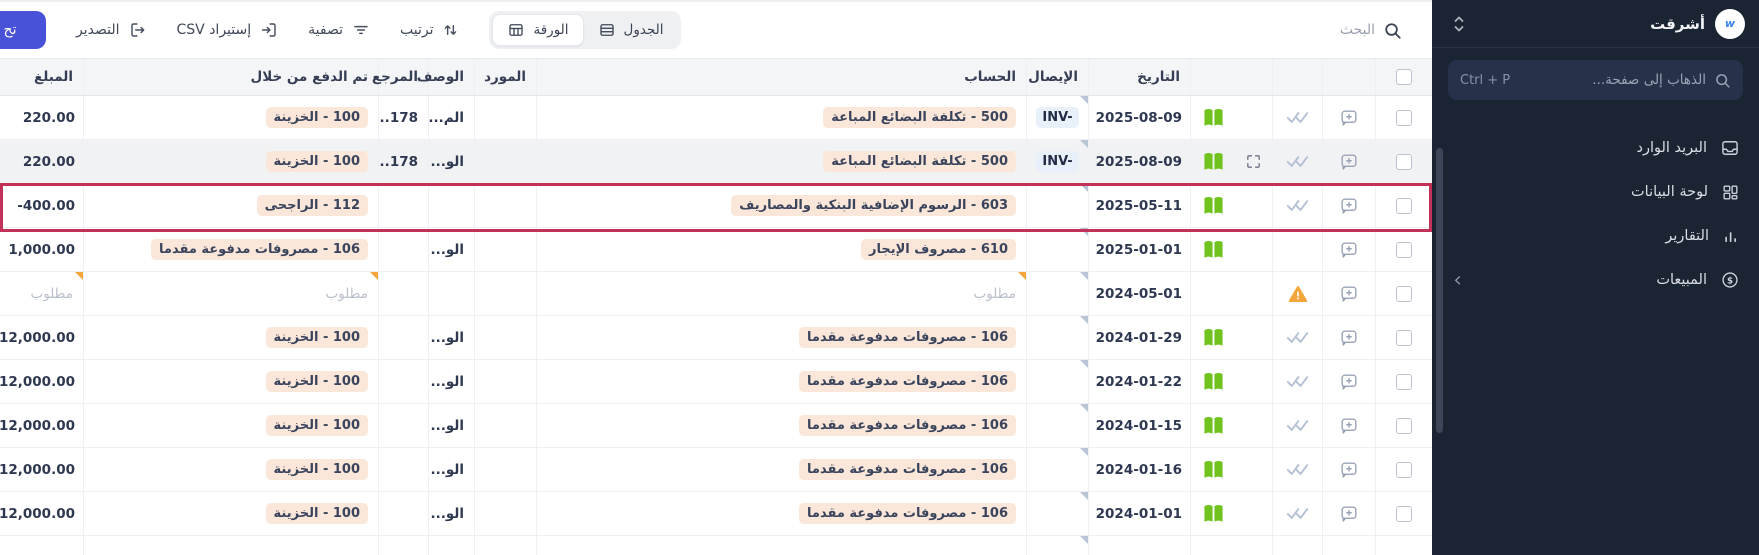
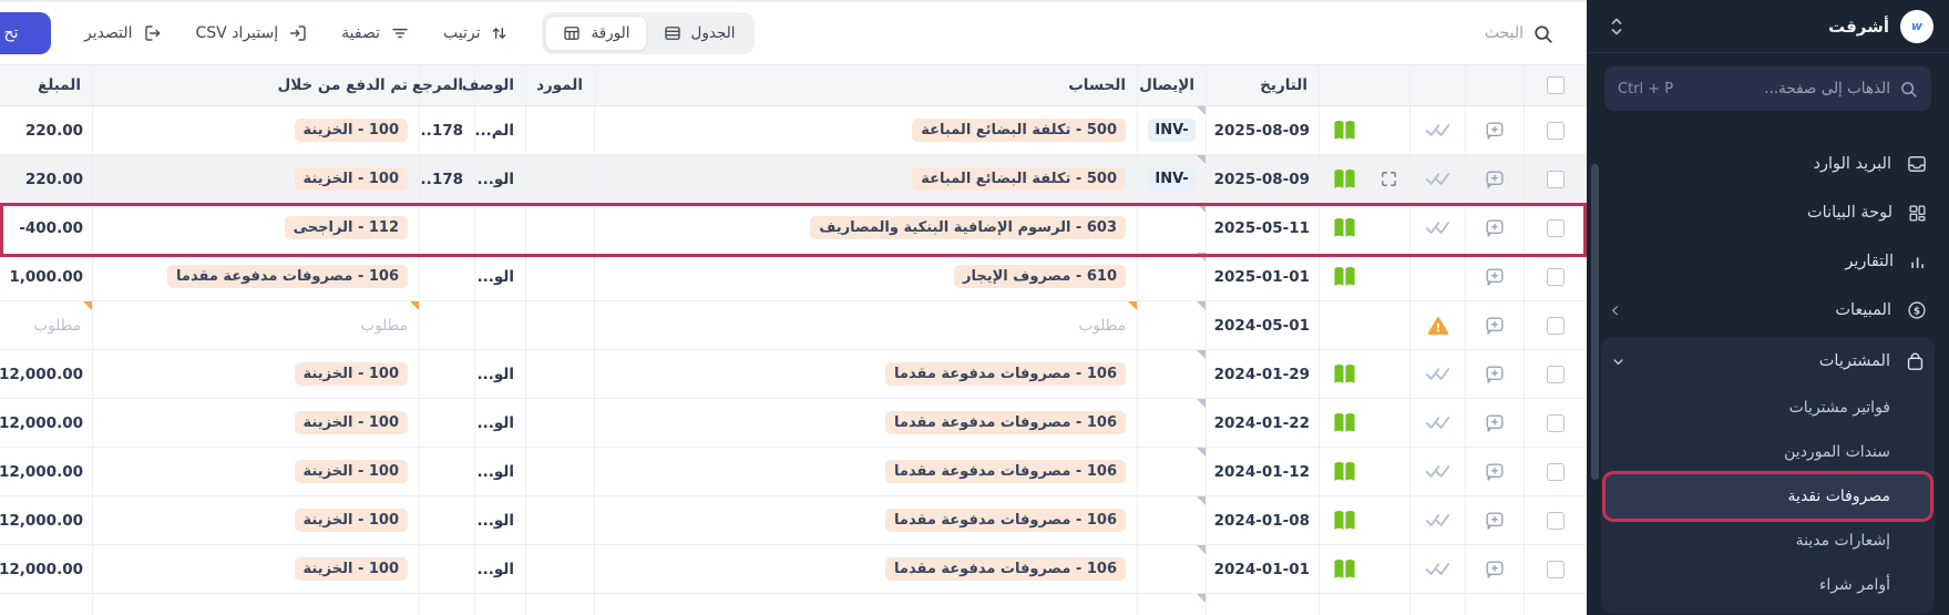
  w
  أشرقت
  Ctrl + P
  البريد الوارد
  لوحة البيانات
  التقارير
  $
  المبيعات
+ المشتريات
+ فواتير مشتريات
+ سندات الموردين
+ مصروفات نقدية
+ إشعارات مدينة
+ أوامر شراء
  الجدول
  الورقة
  ترتيب
  تصفية
  إستيراد CSV
  التصدير
  تح
  التاريخ
  الإيصال
  الحساب
  المورد
  الوصف
  المرجع
  تم الدفع من خلال
  المبلغ
  2025-08-09
  INV-
  500 - تكلفة البضائع المباعة
  الم...
  178..
  100 - الخزينة
  220.00
  2025-08-09
  INV-
  500 - تكلفة البضائع المباعة
  الو...
  178..
  100 - الخزينة
  220.00
  2025-05-11
  603 - الرسوم الإضافية البنكية والمصاريف
  112 - الراجحى
  -400.00
  2025-01-01
  610 - مصروف الإيجار
  الو...
  106 - مصروفات مدفوعة مقدما
  1,000.00
  2024-05-01
  مطلوب
  مطلوب
  مطلوب
  2024-01-29
  106 - مصروفات مدفوعة مقدما
  الو...
  100 - الخزينة
  12,000.00
  2024-01-22
  106 - مصروفات مدفوعة مقدما
  الو...
  100 - الخزينة
  12,000.00
- 2024-01-15
+ 2024-01-12
  106 - مصروفات مدفوعة مقدما
  الو...
  100 - الخزينة
  12,000.00
- 2024-01-16
+ 2024-01-08
  106 - مصروفات مدفوعة مقدما
  الو...
  100 - الخزينة
  12,000.00
  2024-01-01
  106 - مصروفات مدفوعة مقدما
  الو...
  100 - الخزينة
  12,000.00
